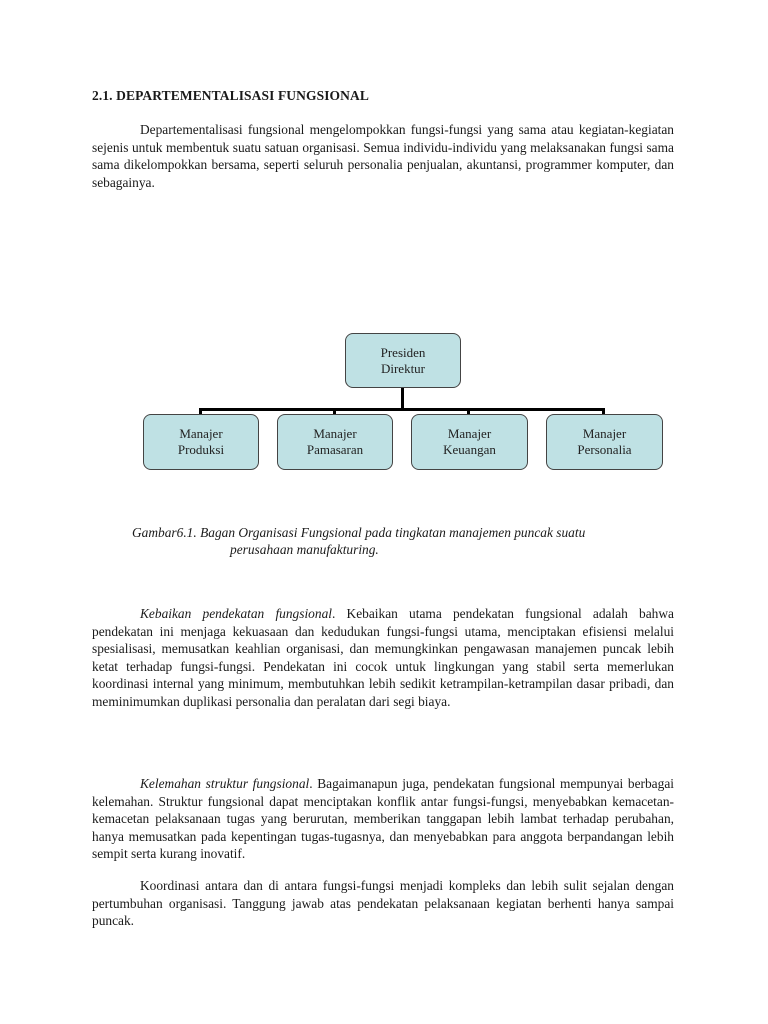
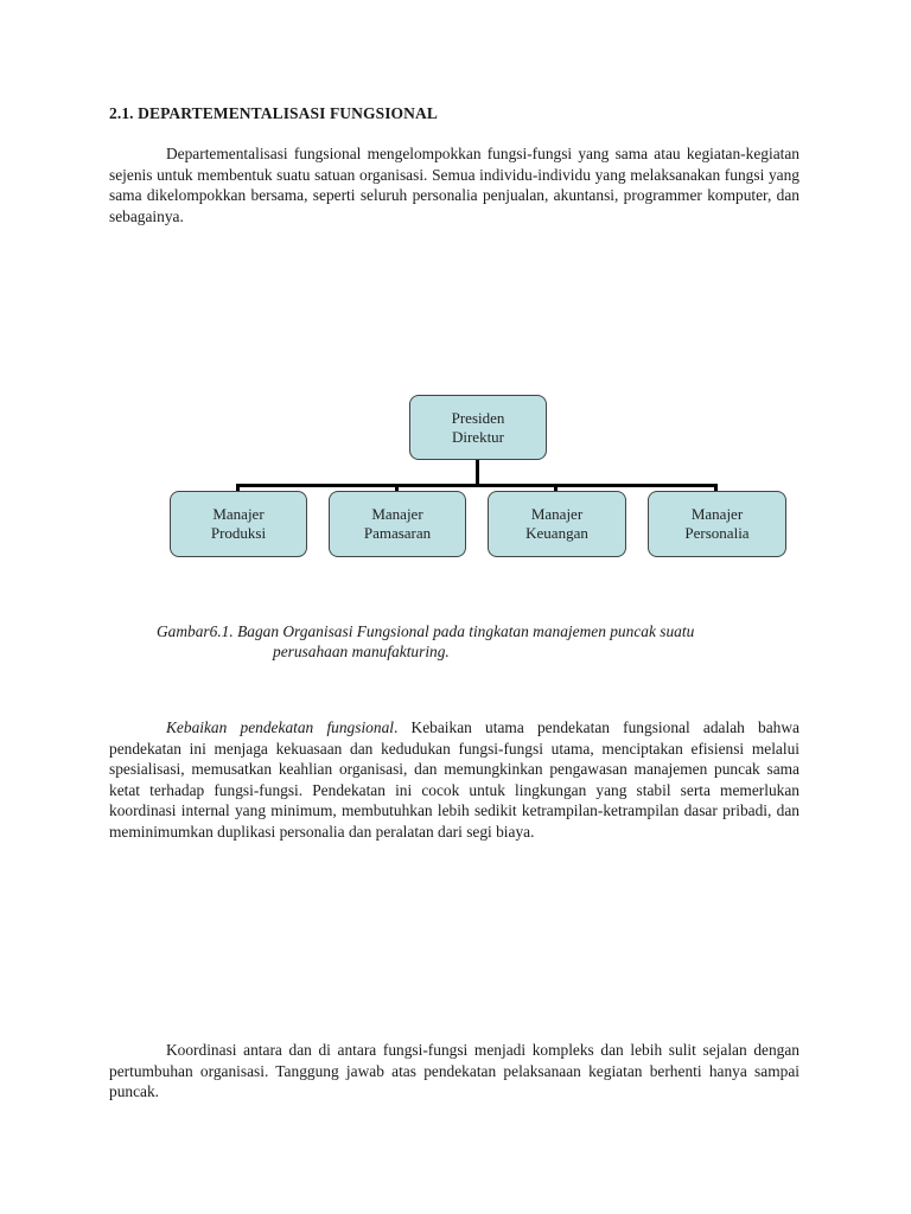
  2.1. DEPARTEMENTALISASI FUNGSIONAL
- Departementalisasi fungsional mengelompokkan fungsi-fungsi yang sama atau kegiatan-kegiatan sejenis untuk membentuk suatu satuan organisasi. Semua individu-individu yang melaksanakan fungsi sama sama dikelompokkan bersama, seperti seluruh personalia penjualan, akuntansi, programmer komputer, dan sebagainya.
+ Departementalisasi fungsional mengelompokkan fungsi-fungsi yang sama atau kegiatan-kegiatan sejenis untuk membentuk suatu satuan organisasi. Semua individu-individu yang melaksanakan fungsi yang sama dikelompokkan bersama, seperti seluruh personalia penjualan, akuntansi, programmer komputer, dan sebagainya.
  Presiden
  Direktur
  Manajer
  Produksi
  Manajer
  Pamasaran
  Manajer
  Keuangan
  Manajer
  Personalia
  Gambar6.1. Bagan Organisasi Fungsional pada tingkatan manajemen puncak suatu
  perusahaan manufakturing.
- Kebaikan pendekatan fungsional. Kebaikan utama pendekatan fungsional adalah bahwa pendekatan ini menjaga kekuasaan dan kedudukan fungsi-fungsi utama, menciptakan efisiensi melalui spesialisasi, memusatkan keahlian organisasi, dan memungkinkan pengawasan manajemen puncak lebih ketat terhadap fungsi-fungsi. Pendekatan ini cocok untuk lingkungan yang stabil serta memerlukan koordinasi internal yang minimum, membutuhkan lebih sedikit ketrampilan-ketrampilan dasar pribadi, dan meminimumkan duplikasi personalia dan peralatan dari segi biaya.
+ Kebaikan pendekatan fungsional. Kebaikan utama pendekatan fungsional adalah bahwa pendekatan ini menjaga kekuasaan dan kedudukan fungsi-fungsi utama, menciptakan efisiensi melalui spesialisasi, memusatkan keahlian organisasi, dan memungkinkan pengawasan manajemen puncak sama ketat terhadap fungsi-fungsi. Pendekatan ini cocok untuk lingkungan yang stabil serta memerlukan koordinasi internal yang minimum, membutuhkan lebih sedikit ketrampilan-ketrampilan dasar pribadi, dan meminimumkan duplikasi personalia dan peralatan dari segi biaya.
- Kelemahan struktur fungsional. Bagaimanapun juga, pendekatan fungsional mempunyai berbagai kelemahan. Struktur fungsional dapat menciptakan konflik antar fungsi-fungsi, menyebabkan kemacetan-kemacetan pelaksanaan tugas yang berurutan, memberikan tanggapan lebih lambat terhadap perubahan, hanya memusatkan pada kepentingan tugas-tugasnya, dan menyebabkan para anggota berpandangan lebih sempit serta kurang inovatif.
  Koordinasi antara dan di antara fungsi-fungsi menjadi kompleks dan lebih sulit sejalan dengan pertumbuhan organisasi. Tanggung jawab atas pendekatan pelaksanaan kegiatan berhenti hanya sampai puncak.
